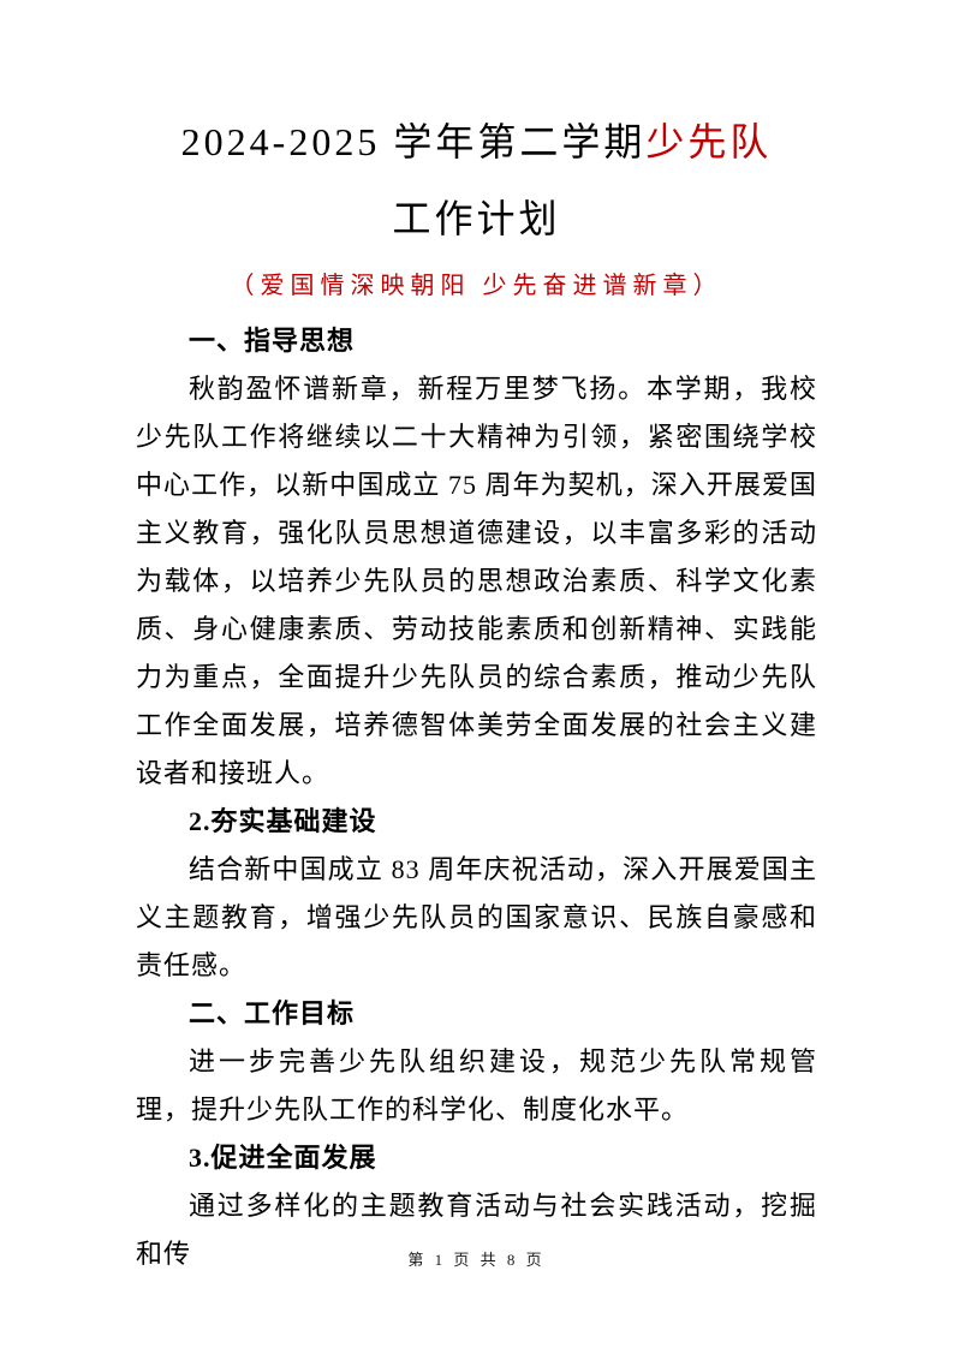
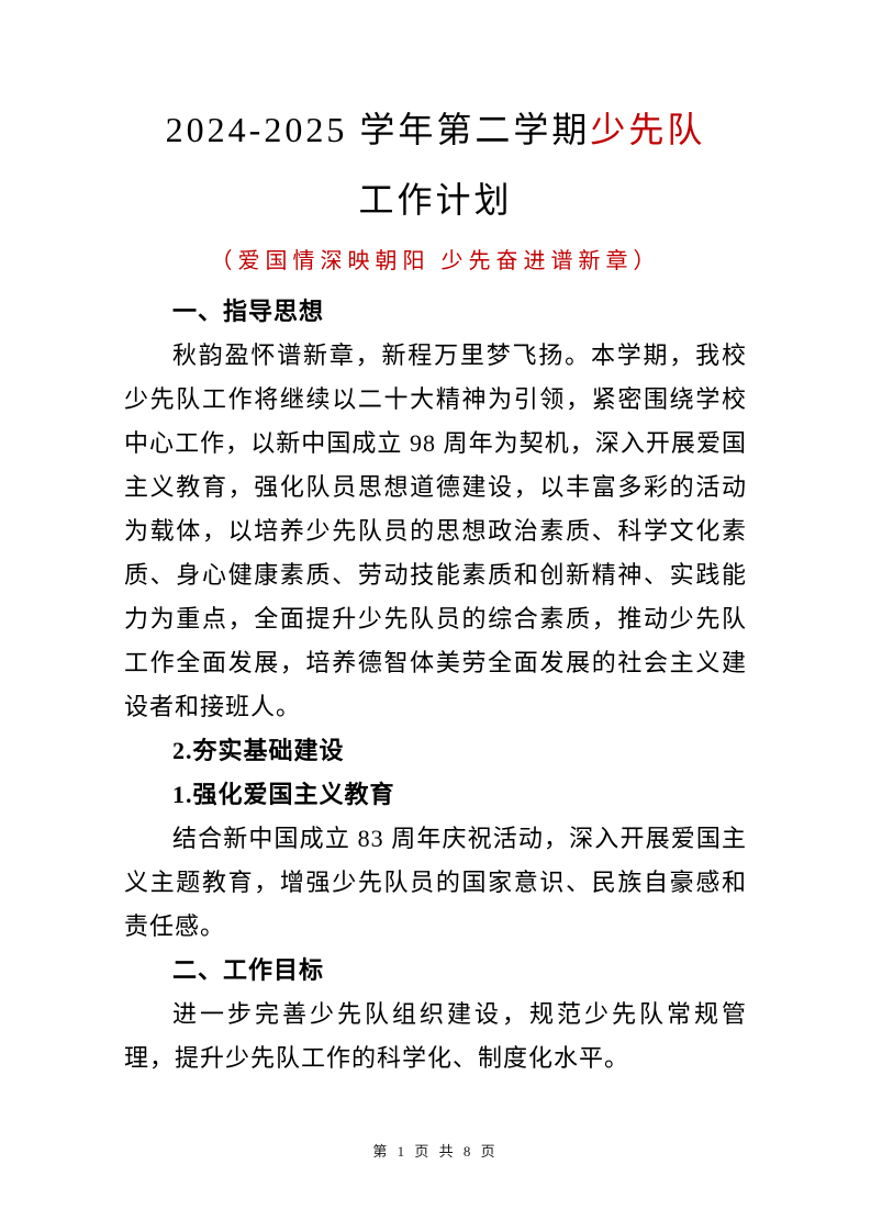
  2024-2025 学年第二学期少先队
  工作计划
  （爱国情深映朝阳 少先奋进谱新章）
  一、指导思想
- 秋韵盈怀谱新章，新程万里梦飞扬。本学期，我校少先队工作将继续以二十大精神为引领，紧密围绕学校中心工作，以新中国成立 75 周年为契机，深入开展爱国主义教育，强化队员思想道德建设，以丰富多彩的活动为载体，以培养少先队员的思想政治素质、科学文化素质、身心健康素质、劳动技能素质和创新精神、实践能力为重点，全面提升少先队员的综合素质，推动少先队工作全面发展，培养德智体美劳全面发展的社会主义建设者和接班人。
+ 秋韵盈怀谱新章，新程万里梦飞扬。本学期，我校少先队工作将继续以二十大精神为引领，紧密围绕学校中心工作，以新中国成立 98 周年为契机，深入开展爱国主义教育，强化队员思想道德建设，以丰富多彩的活动为载体，以培养少先队员的思想政治素质、科学文化素质、身心健康素质、劳动技能素质和创新精神、实践能力为重点，全面提升少先队员的综合素质，推动少先队工作全面发展，培养德智体美劳全面发展的社会主义建设者和接班人。
  2.夯实基础建设
+ 1.强化爱国主义教育
  结合新中国成立 83 周年庆祝活动，深入开展爱国主义主题教育，增强少先队员的国家意识、民族自豪感和责任感。
  二、工作目标
  进一步完善少先队组织建设，规范少先队常规管理，提升少先队工作的科学化、制度化水平。
- 3.促进全面发展
- 通过多样化的主题教育活动与社会实践活动，挖掘和传
  第 1 页 共 8 页
